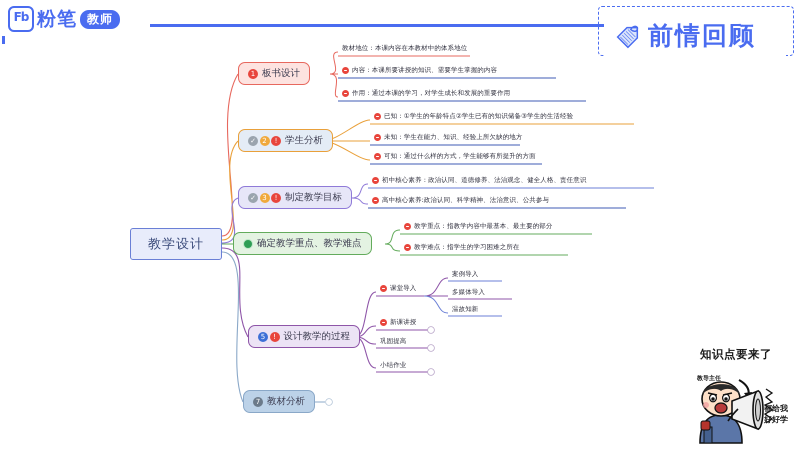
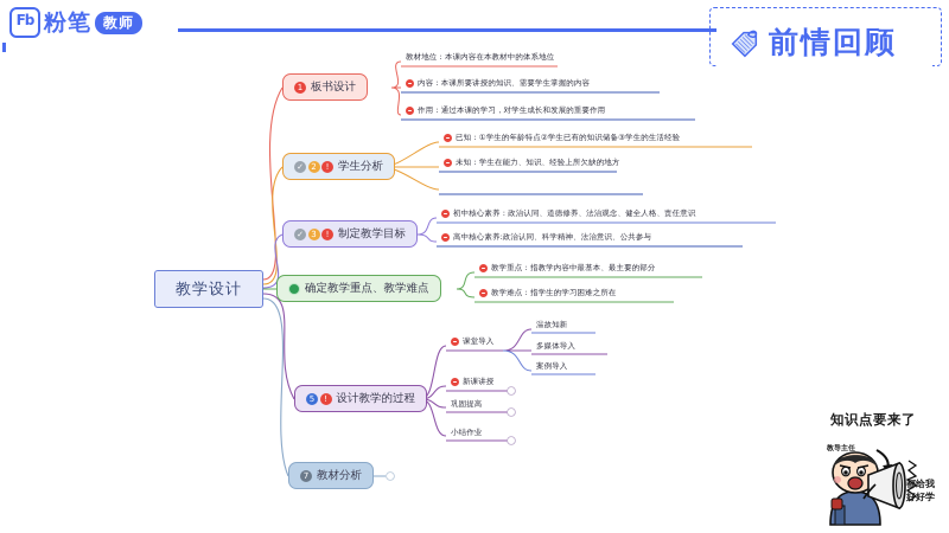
  Fb
  粉笔
  教师
  前情回顾
  教学设计
  1
  板书设计
  ✓
  2
  !
  学生分析
  ✓
  3
  !
  制定教学目标
  确定教学重点、教学难点
  5
  !
  设计教学的过程
  7
  教材分析
  教材地位：本课内容在本教材中的体系地位
  内容：本课所要讲授的知识、需要学生掌握的内容
  作用：通过本课的学习，对学生成长和发展的重要作用
  已知：①学生的年龄特点②学生已有的知识储备③学生的生活经验
  未知：学生在能力、知识、经验上所欠缺的地方
- 可知：通过什么样的方式，学生能够有所提升的方面
  初中核心素养：政治认同、道德修养、法治观念、健全人格、责任意识
  高中核心素养:政治认同、科学精神、法治意识、公共参与
  教学重点：指教学内容中最基本、最主要的部分
  教学难点：指学生的学习困难之所在
  课堂导入
  新课讲授
  巩固提高
  小结作业
- 案例导入
+ 温故知新
  多媒体导入
- 温故知新
+ 案例导入
  知识点要来了
  都给我
  好好学
